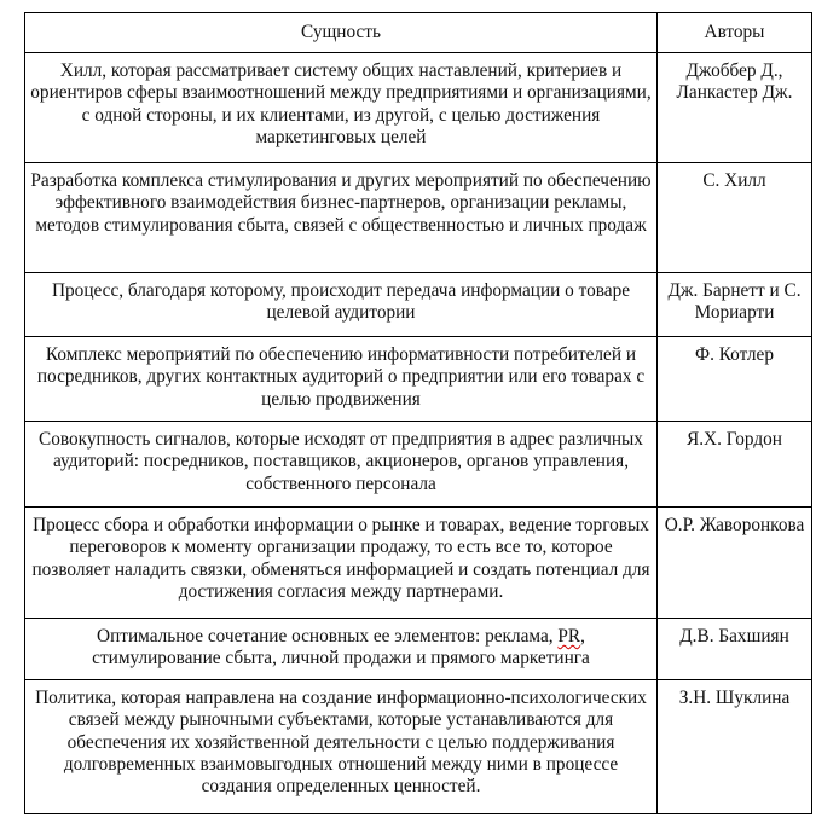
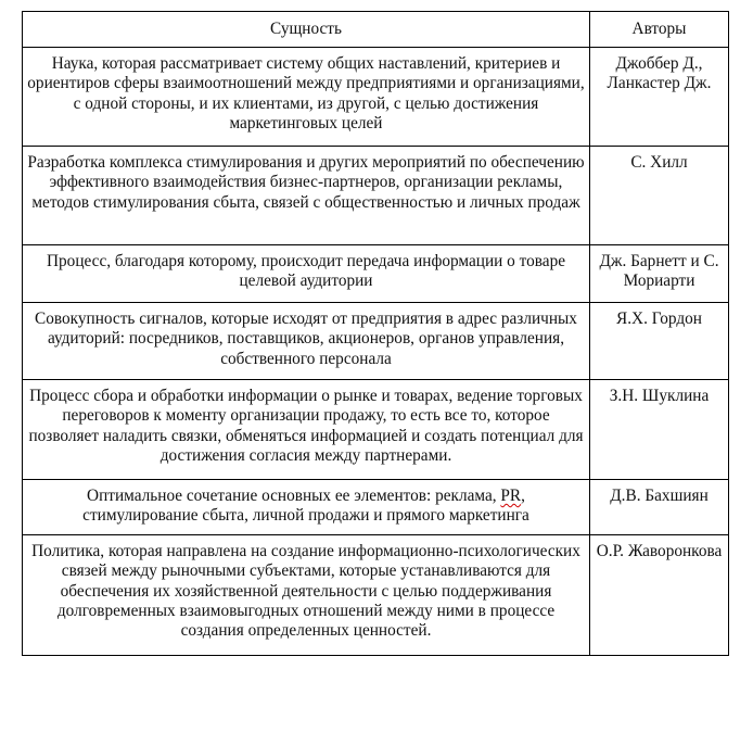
  Сущность	Авторы
- Хилл, которая рассматривает систему общих наставлений, критериев и ориентиров сферы взаимоотношений между предприятиями и организациями, с одной стороны, и их клиентами, из другой, с целью достижения маркетинговых целей	Джоббер Д., Ланкастер Дж.
+ Наука, которая рассматривает систему общих наставлений, критериев и ориентиров сферы взаимоотношений между предприятиями и организациями, с одной стороны, и их клиентами, из другой, с целью достижения маркетинговых целей	Джоббер Д., Ланкастер Дж.
  Разработка комплекса стимулирования и других мероприятий по обеспечению эффективного взаимодействия бизнес-партнеров, организации рекламы, методов стимулирования сбыта, связей с общественностью и личных продаж	С. Хилл
  Процесс, благодаря которому, происходит передача информации о товаре целевой аудитории	Дж. Барнетт и С. Мориарти
- Комплекс мероприятий по обеспечению информативности потребителей и посредников, других контактных аудиторий о предприятии или его товарах с целью продвижения	Ф. Котлер
  Совокупность сигналов, которые исходят от предприятия в адрес различных аудиторий: посредников, поставщиков, акционеров, органов управления, собственного персонала	Я.Х. Гордон
- Процесс сбора и обработки информации о рынке и товарах, ведение торговых переговоров к моменту организации продажу, то есть все то, которое позволяет наладить связки, обменяться информацией и создать потенциал для достижения согласия между партнерами.	О.Р. Жаворонкова
+ Процесс сбора и обработки информации о рынке и товарах, ведение торговых переговоров к моменту организации продажу, то есть все то, которое позволяет наладить связки, обменяться информацией и создать потенциал для достижения согласия между партнерами.	З.Н. Шуклина
  Оптимальное сочетание основных ее элементов: реклама, PR, стимулирование сбыта, личной продажи и прямого маркетинга	Д.В. Бахшиян
- Политика, которая направлена на создание информационно-психологических связей между рыночными субъектами, которые устанавливаются для обеспечения их хозяйственной деятельности с целью поддерживания долговременных взаимовыгодных отношений между ними в процессе создания определенных ценностей.	З.Н. Шуклина
+ Политика, которая направлена на создание информационно-психологических связей между рыночными субъектами, которые устанавливаются для обеспечения их хозяйственной деятельности с целью поддерживания долговременных взаимовыгодных отношений между ними в процессе создания определенных ценностей.	О.Р. Жаворонкова
